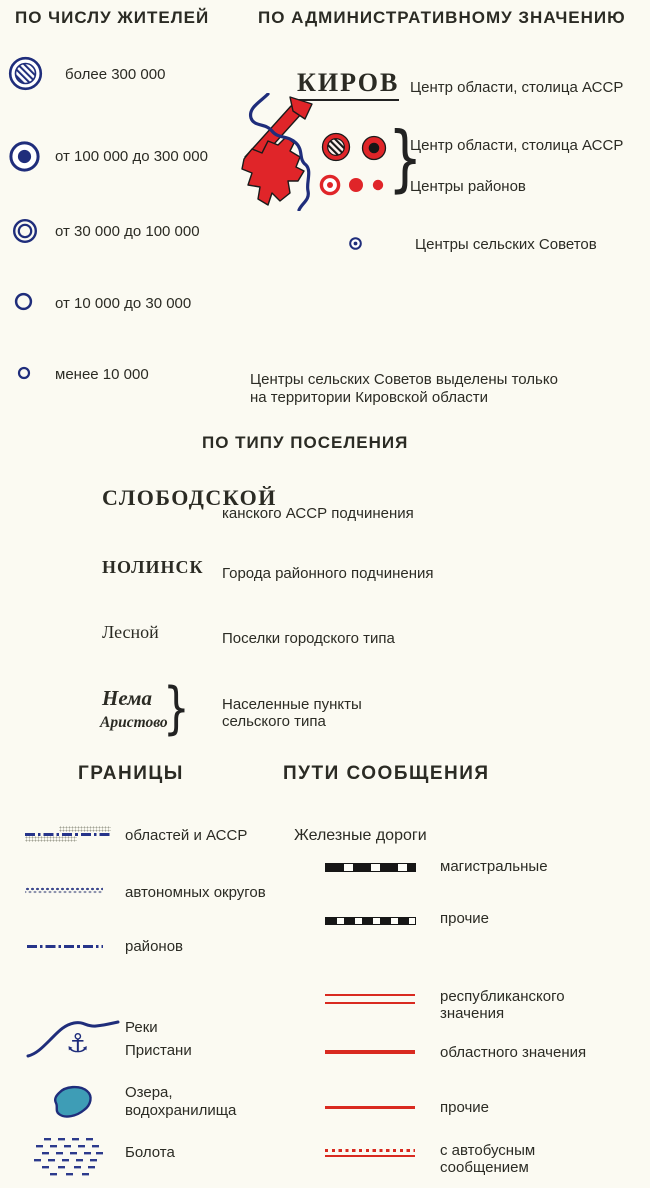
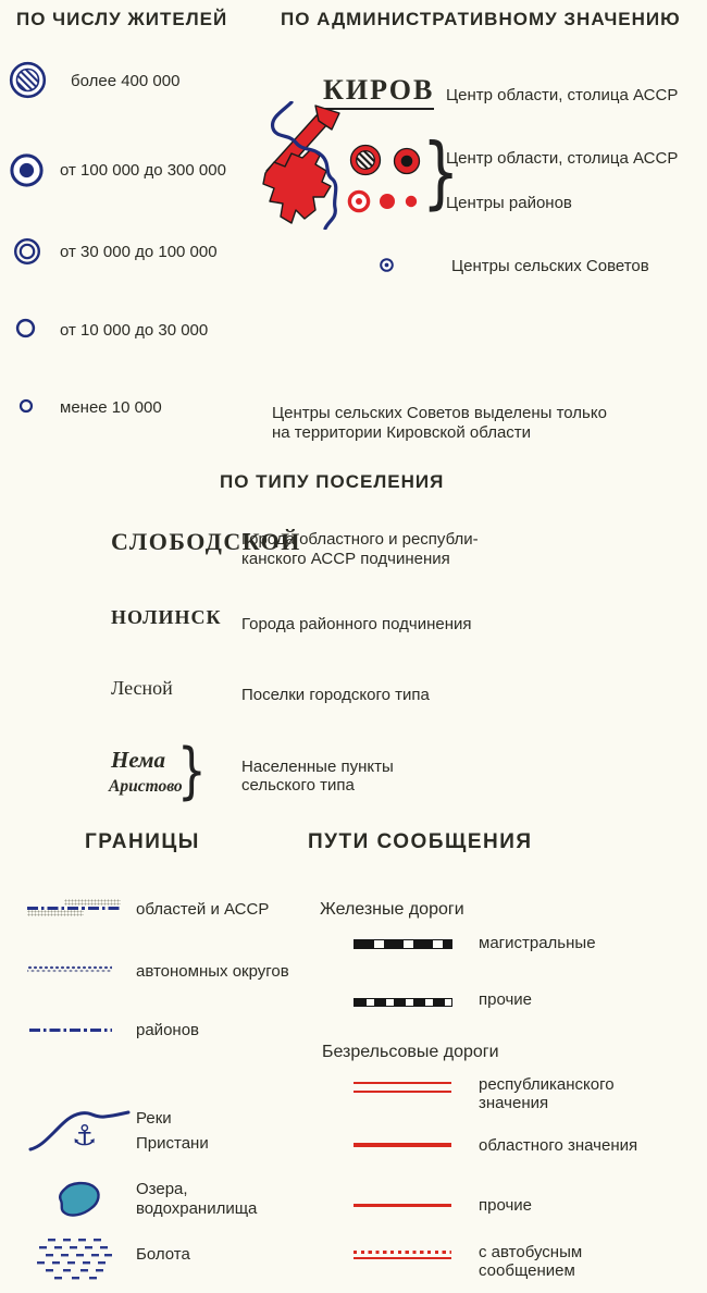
  ПО ЧИСЛУ ЖИТЕЛЕЙ
  ПО АДМИНИСТРАТИВНОМУ ЗНАЧЕНИЮ
- более 300 000
+ более 400 000
  от 100 000 до 300 000
  от 30 000 до 100 000
  от 10 000 до 30 000
  менее 10 000
  КИРОВ
  Центр области, столица АССР
  }
  Центр области, столица АССР
  Центры районов
  Центры сельских Советов
  Центры сельских Советов выделены только
  на территории Кировской области
  ПО ТИПУ ПОСЕЛЕНИЯ
  СЛОБОДСКОЙ
+ Города областного и республи-
  канского АССР подчинения
  НОЛИНСК
  Города районного подчинения
  Лесной
  Поселки городского типа
  Нема
  Аристово
  }
  Населенные пункты
  сельского типа
  ГРАНИЦЫ
  областей и АССР
  автономных округов
  районов
  ⚓
  Реки
  Пристани
  Озера,
  водохранилища
  Болота
  ПУТИ СООБЩЕНИЯ
  Железные дороги
  магистральные
  прочие
+ Безрельсовые дороги
  республиканского
  значения
  областного значения
  прочие
  с автобусным
  сообщением
